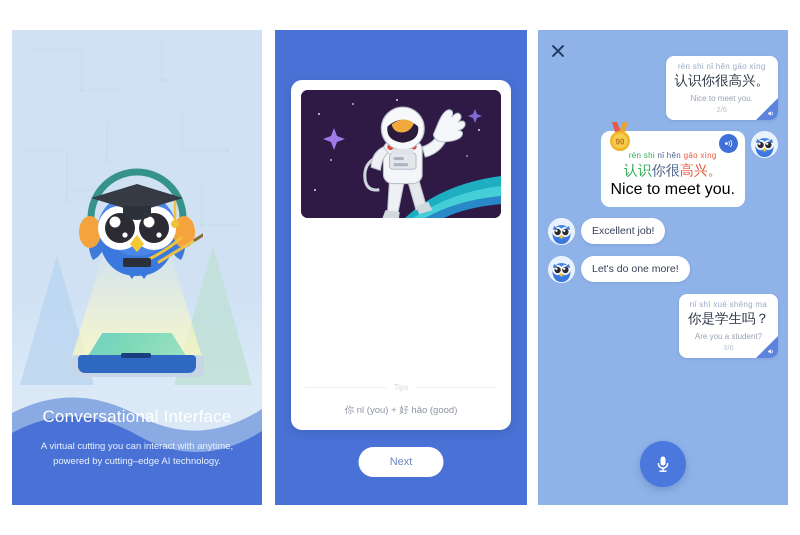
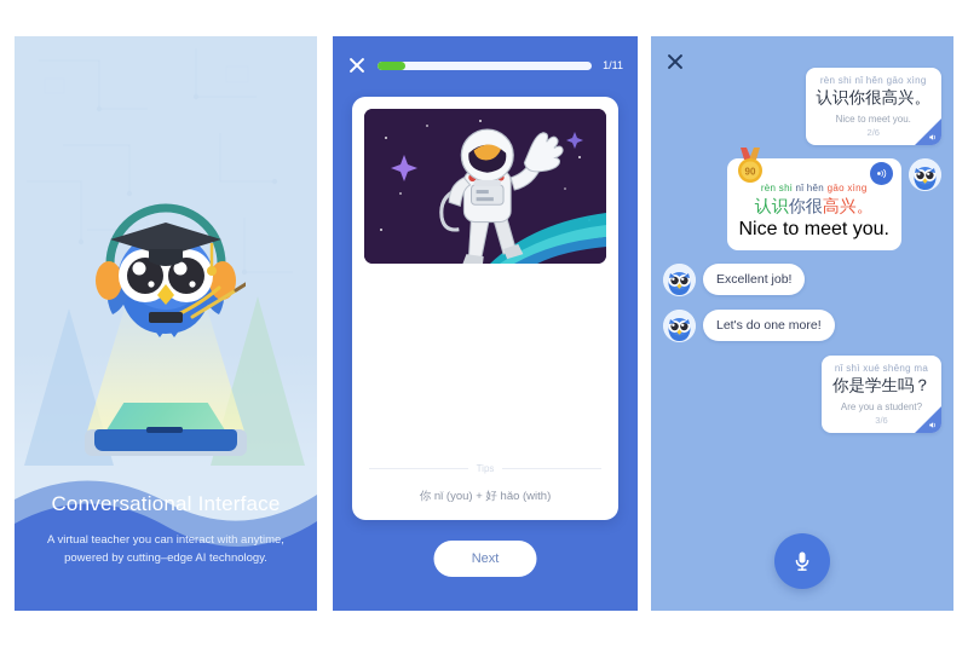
  Conversational Interface
- A virtual cutting you can interact with anytime,
+ A virtual teacher you can interact with anytime,
  powered by cutting–edge AI technology.
+ 1/11
  Tips
- 你 nǐ (you) + 好 hǎo (good)
+ 你 nǐ (you) + 好 hǎo (with)
  Next
  rèn shi nǐ hěn gāo xìng
  认识你很高兴。
  Nice to meet you.
  2/6
  90
  rèn shi nǐ hěn gāo xìng
  认识你很高兴。
  Nice to meet you.
  Excellent job!
  Let's do one more!
  nǐ shì xué shēng ma
  你是学生吗？
  Are you a student?
  3/6
